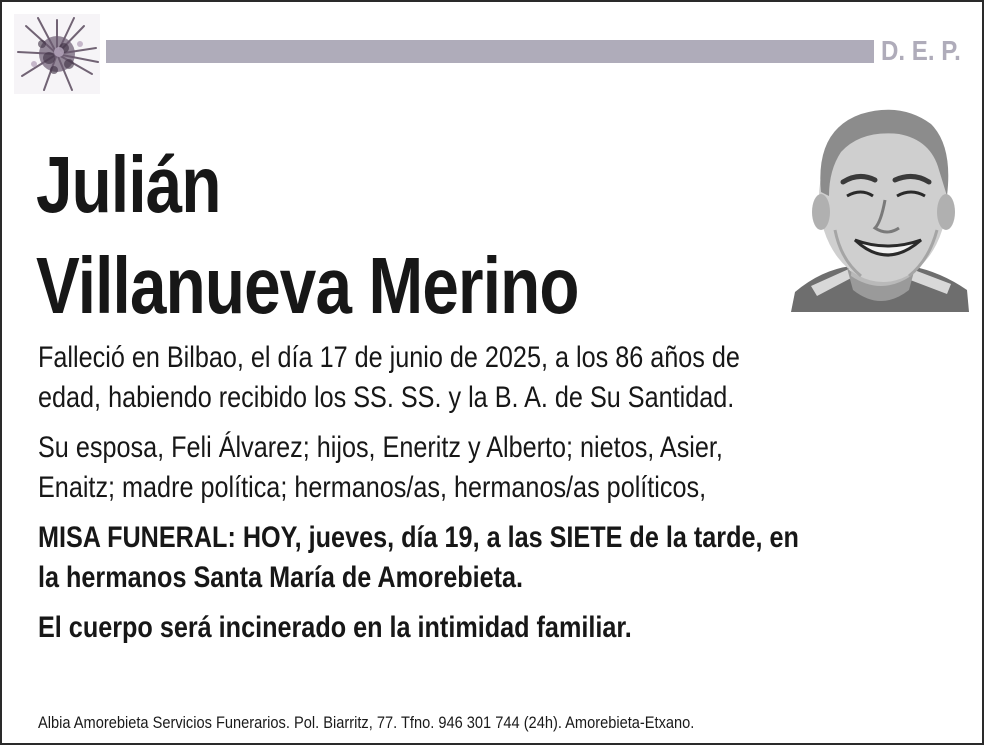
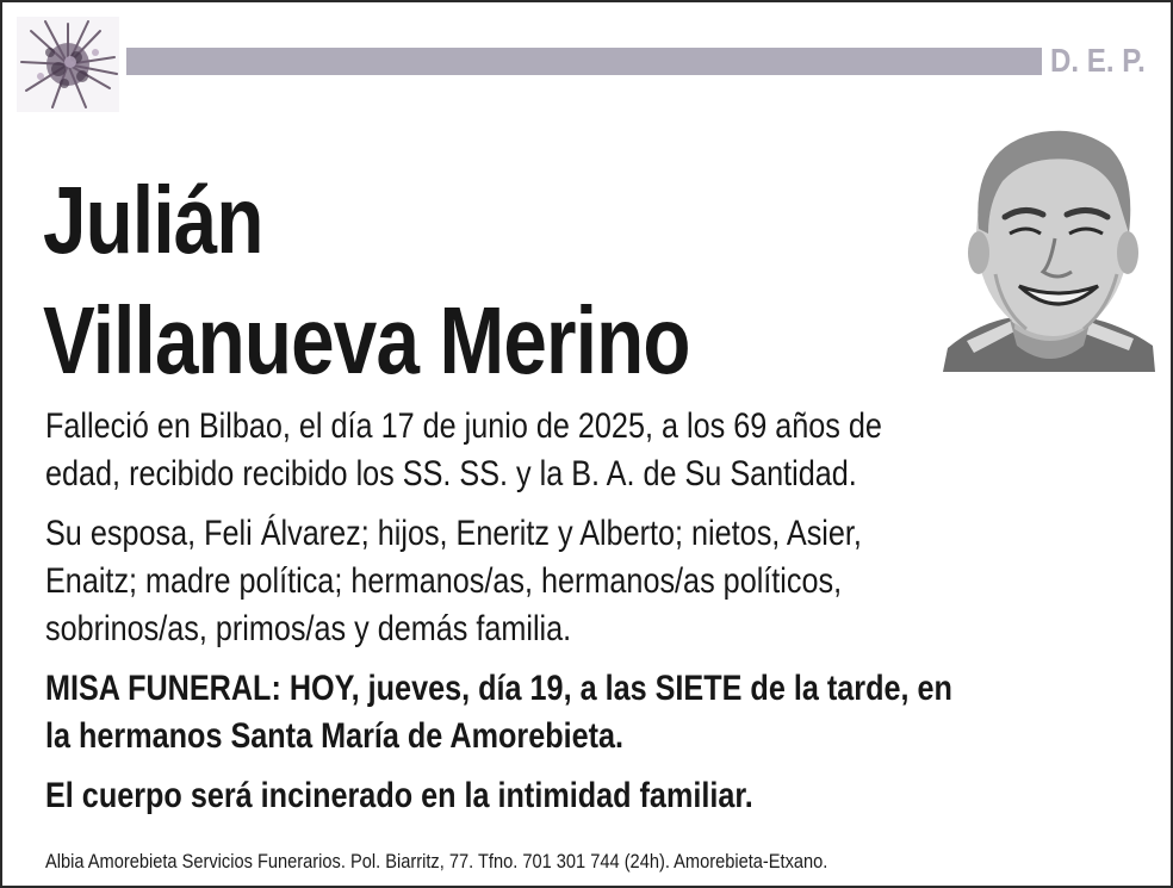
  D. E. P.
  Julián
  Villanueva Merino
- Falleció en Bilbao, el día 17 de junio de 2025, a los 86 años de
+ Falleció en Bilbao, el día 17 de junio de 2025, a los 69 años de
- edad, habiendo recibido los SS. SS. y la B. A. de Su Santidad.
+ edad, recibido recibido los SS. SS. y la B. A. de Su Santidad.
  Su esposa, Feli Álvarez; hijos, Eneritz y Alberto; nietos, Asier,
  Enaitz; madre política; hermanos/as, hermanos/as políticos,
+ sobrinos/as, primos/as y demás familia.
  MISA FUNERAL: HOY, jueves, día 19, a las SIETE de la tarde, en
  la hermanos Santa María de Amorebieta.
  El cuerpo será incinerado en la intimidad familiar.
- Albia Amorebieta Servicios Funerarios. Pol. Biarritz, 77. Tfno. 946 301 744 (24h). Amorebieta-Etxano.
+ Albia Amorebieta Servicios Funerarios. Pol. Biarritz, 77. Tfno. 701 301 744 (24h). Amorebieta-Etxano.
